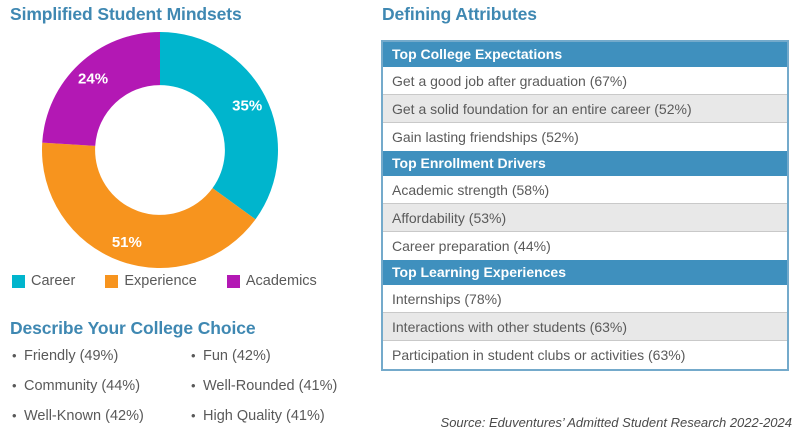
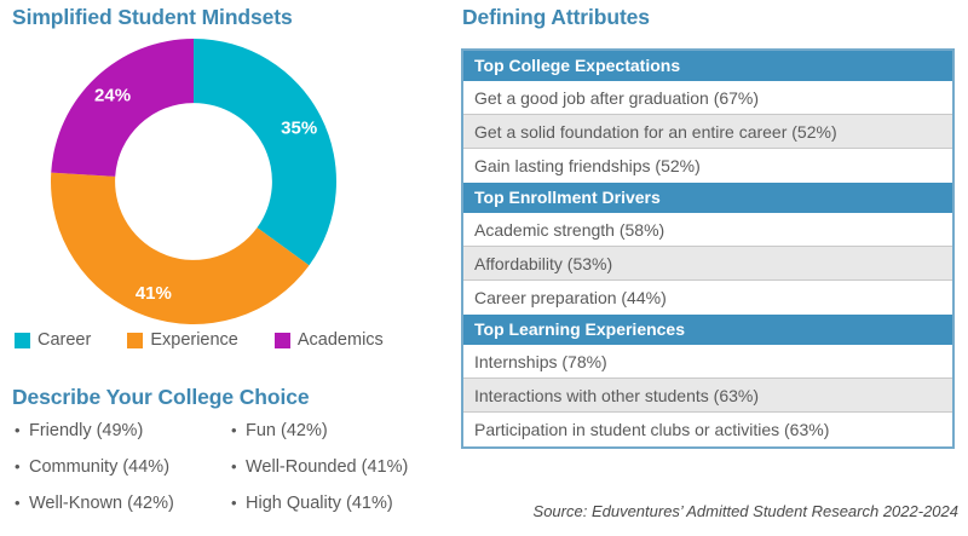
  Simplified Student Mindsets
  35%
- 51%
+ 41%
  24%
  Career
  Experience
  Academics
  Describe Your College Choice
  •
  Friendly (49%)
  •
  Community (44%)
  •
  Well-Known (42%)
  •
  Fun (42%)
  •
  Well-Rounded (41%)
  •
  High Quality (41%)
  Defining Attributes
  Top College Expectations
  Get a good job after graduation (67%)
  Get a solid foundation for an entire career (52%)
  Gain lasting friendships (52%)
  Top Enrollment Drivers
  Academic strength (58%)
  Affordability (53%)
  Career preparation (44%)
  Top Learning Experiences
  Internships (78%)
  Interactions with other students (63%)
  Participation in student clubs or activities (63%)
  Source: Eduventures’ Admitted Student Research 2022-2024
